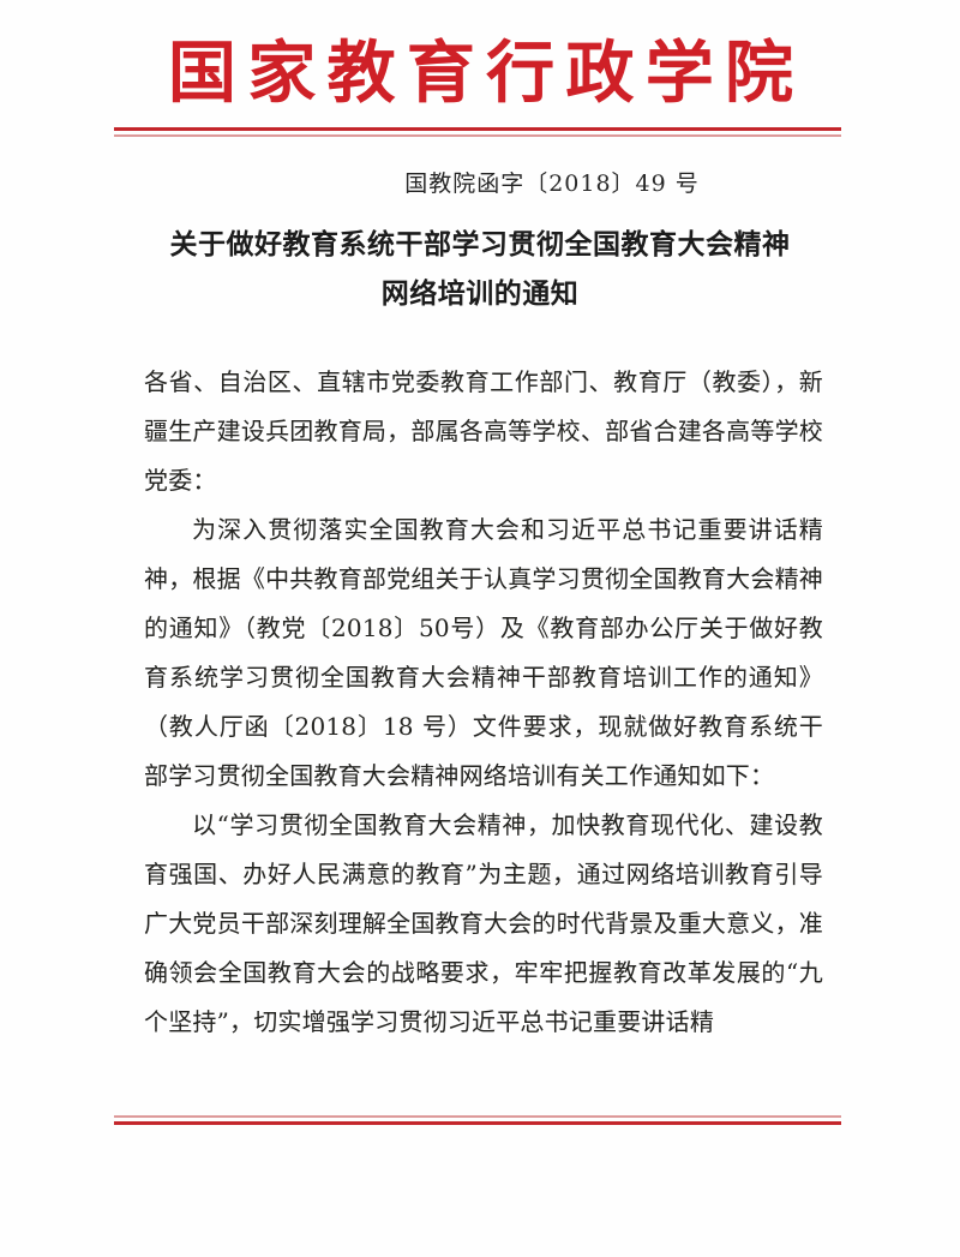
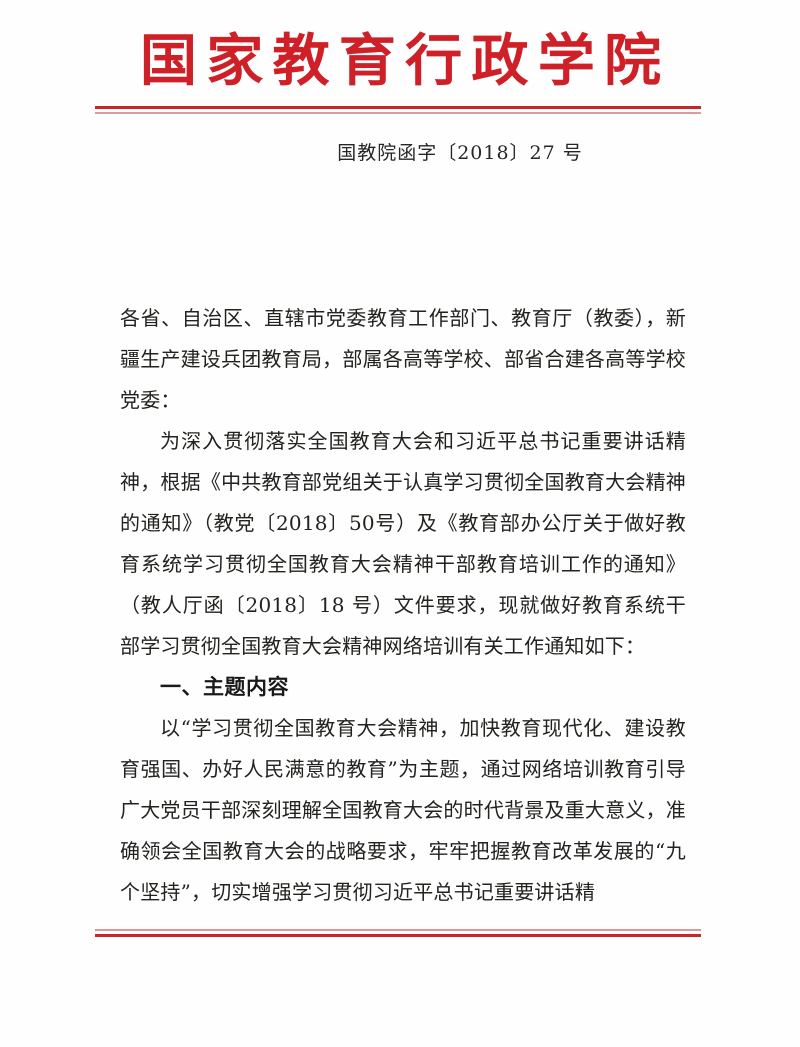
  国家教育行政学院
- 国教院函字〔2018〕49 号
+ 国教院函字〔2018〕27 号
- 关于做好教育系统干部学习贯彻全国教育大会精神
- 网络培训的通知
  各省、自治区、直辖市党委教育工作部门、教育厅（教委），新疆生产建设兵团教育局，部属各高等学校、部省合建各高等学校党委：
  为深入贯彻落实全国教育大会和习近平总书记重要讲话精神，根据《中共教育部党组关于认真学习贯彻全国教育大会精神的通知》（教党〔2018〕50号）及《教育部办公厅关于做好教育系统学习贯彻全国教育大会精神干部教育培训工作的通知》（教人厅函〔2018〕18 号）文件要求，现就做好教育系统干部学习贯彻全国教育大会精神网络培训有关工作通知如下：
+ 一、主题内容
  以“学习贯彻全国教育大会精神，加快教育现代化、建设教育强国、办好人民满意的教育”为主题，通过网络培训教育引导广大党员干部深刻理解全国教育大会的时代背景及重大意义，准确领会全国教育大会的战略要求，牢牢把握教育改革发展的“九个坚持”，切实增强学习贯彻习近平总书记重要讲话精
